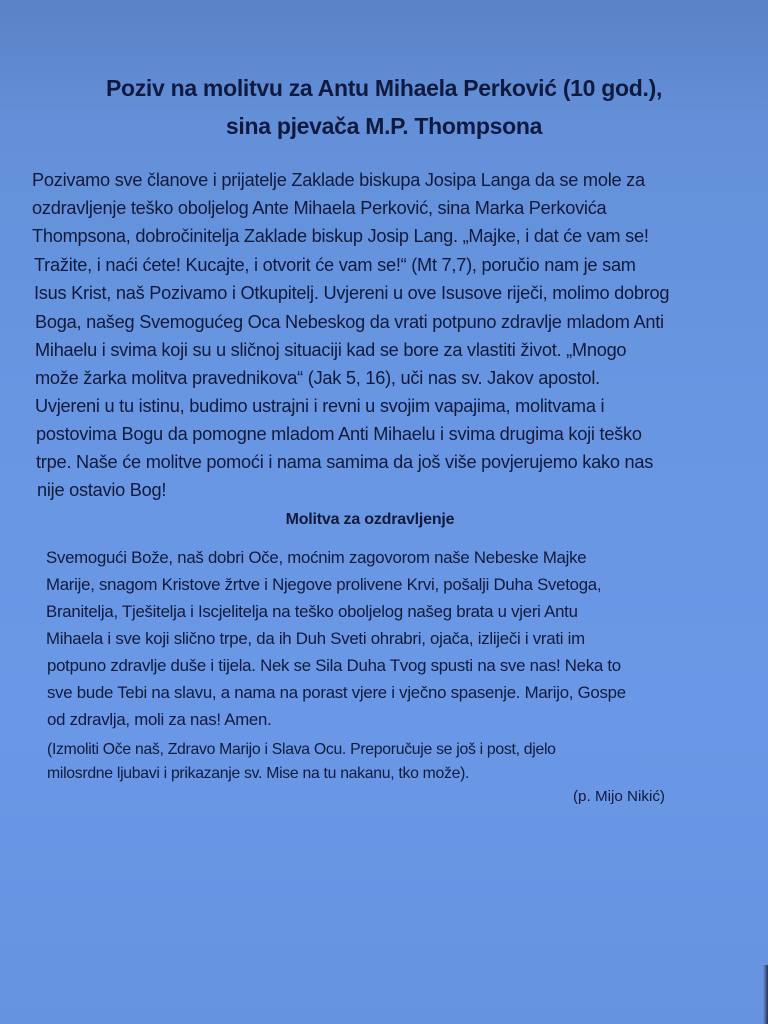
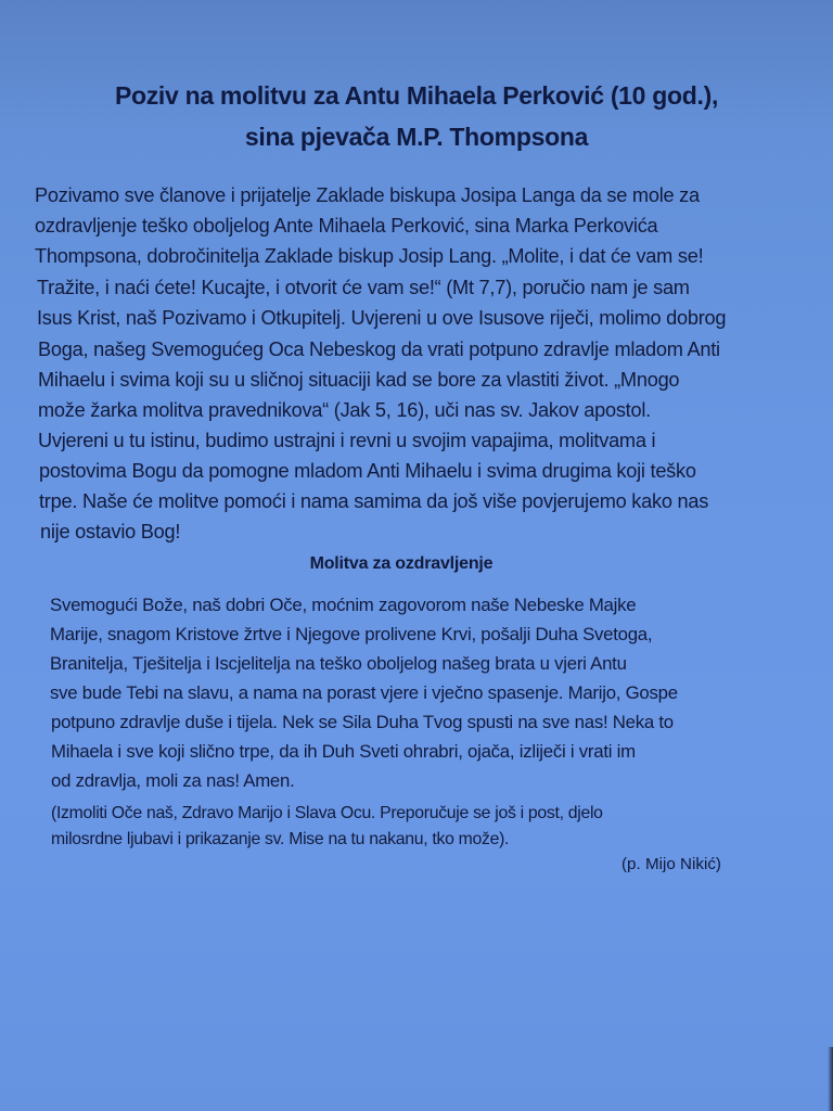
  Poziv na molitvu za Antu Mihaela Perković (10 god.),
  sina pjevača M.P. Thompsona
  Pozivamo sve članove i prijatelje Zaklade biskupa Josipa Langa da se mole za
  ozdravljenje teško oboljelog Ante Mihaela Perković, sina Marka Perkovića
- Thompsona, dobročinitelja Zaklade biskup Josip Lang. „Majke, i dat će vam se!
+ Thompsona, dobročinitelja Zaklade biskup Josip Lang. „Molite, i dat će vam se!
  Tražite, i naći ćete! Kucajte, i otvorit će vam se!“ (Mt 7,7), poručio nam je sam
  Isus Krist, naš Pozivamo i Otkupitelj. Uvjereni u ove Isusove riječi, molimo dobrog
  Boga, našeg Svemogućeg Oca Nebeskog da vrati potpuno zdravlje mladom Anti
  Mihaelu i svima koji su u sličnoj situaciji kad se bore za vlastiti život. „Mnogo
  može žarka molitva pravednikova“ (Jak 5, 16), uči nas sv. Jakov apostol.
  Uvjereni u tu istinu, budimo ustrajni i revni u svojim vapajima, molitvama i
  postovima Bogu da pomogne mladom Anti Mihaelu i svima drugima koji teško
  trpe. Naše će molitve pomoći i nama samima da još više povjerujemo kako nas
  nije ostavio Bog!
  Molitva za ozdravljenje
  Svemogući Bože, naš dobri Oče, moćnim zagovorom naše Nebeske Majke
  Marije, snagom Kristove žrtve i Njegove prolivene Krvi, pošalji Duha Svetoga,
  Branitelja, Tješitelja i Iscjelitelja na teško oboljelog našeg brata u vjeri Antu
- Mihaela i sve koji slično trpe, da ih Duh Sveti ohrabri, ojača, izliječi i vrati im
+ sve bude Tebi na slavu, a nama na porast vjere i vječno spasenje. Marijo, Gospe
  potpuno zdravlje duše i tijela. Nek se Sila Duha Tvog spusti na sve nas! Neka to
- sve bude Tebi na slavu, a nama na porast vjere i vječno spasenje. Marijo, Gospe
+ Mihaela i sve koji slično trpe, da ih Duh Sveti ohrabri, ojača, izliječi i vrati im
  od zdravlja, moli za nas! Amen.
  (Izmoliti Oče naš, Zdravo Marijo i Slava Ocu. Preporučuje se još i post, djelo
  milosrdne ljubavi i prikazanje sv. Mise na tu nakanu, tko može).
  (p. Mijo Nikić)
